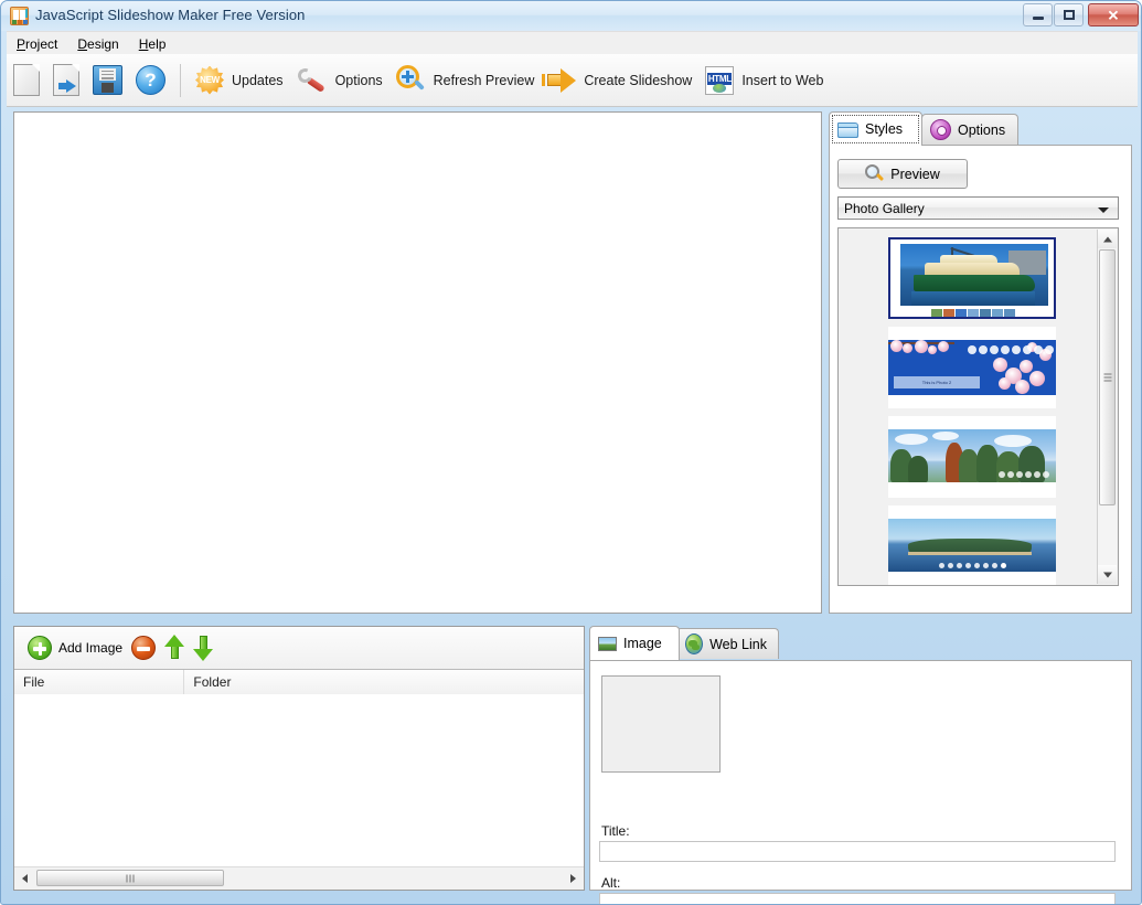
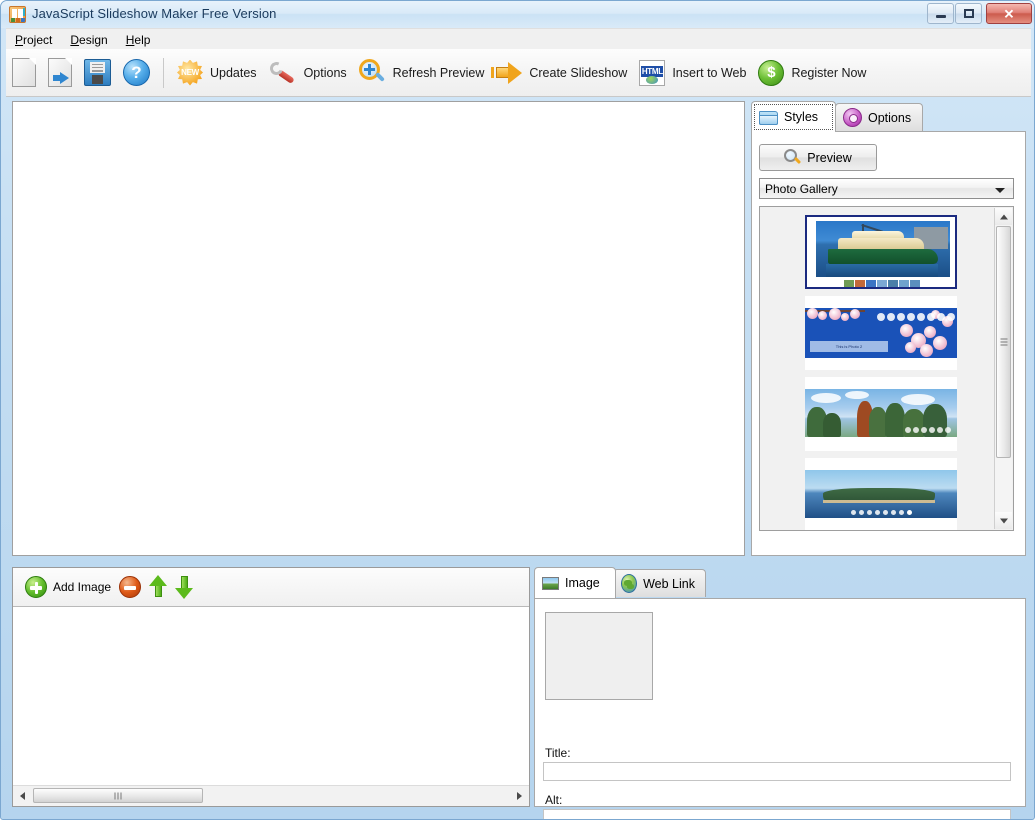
  JavaScript Slideshow Maker Free Version
  ✕
  Project
  Design
  Help
  ?
  NEW
  Updates
  Options
  Refresh Preview
  Create Slideshow
  HTML
  Insert to Web
+ $
+ Register Now
  Styles
  Options
  Preview
  Photo Gallery
  Add Image
- File
- Folder
  Image
  Web Link
  Title:
  Alt:
